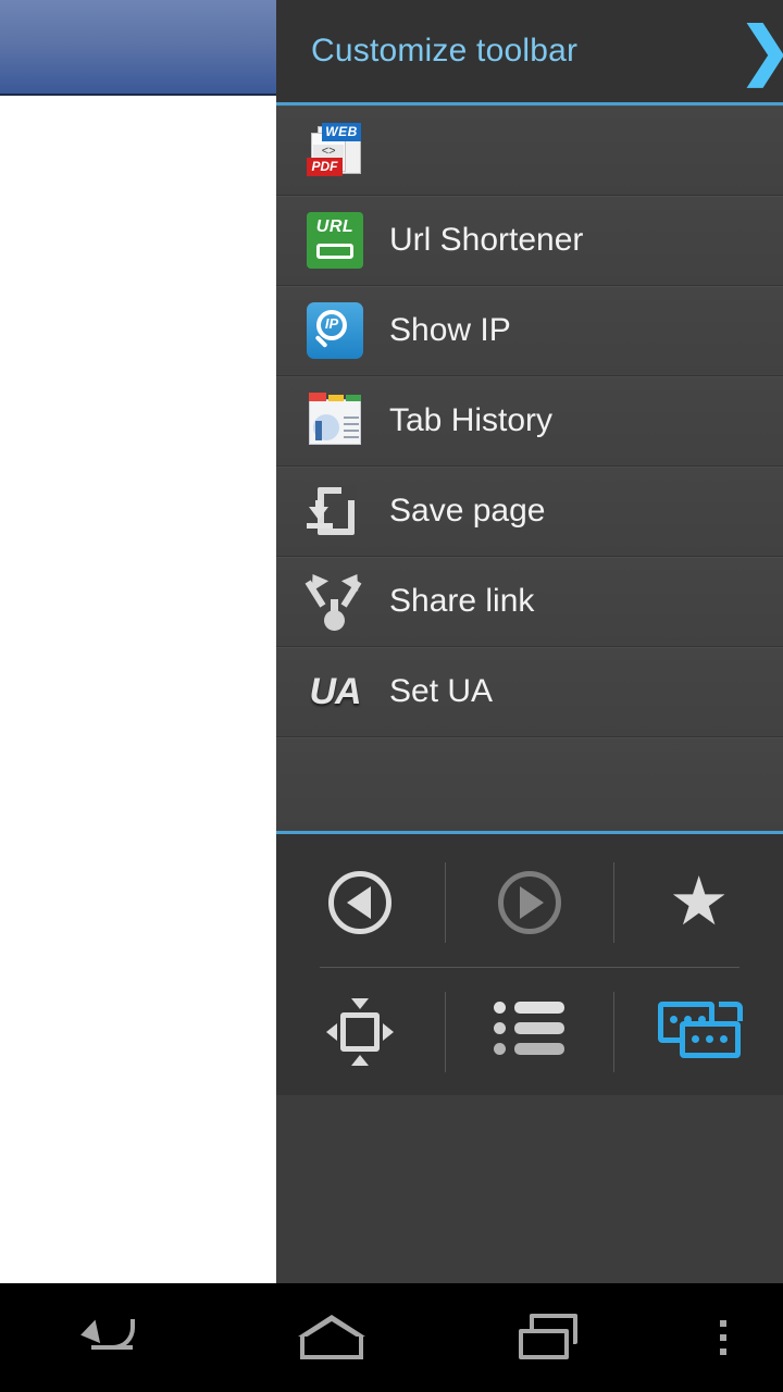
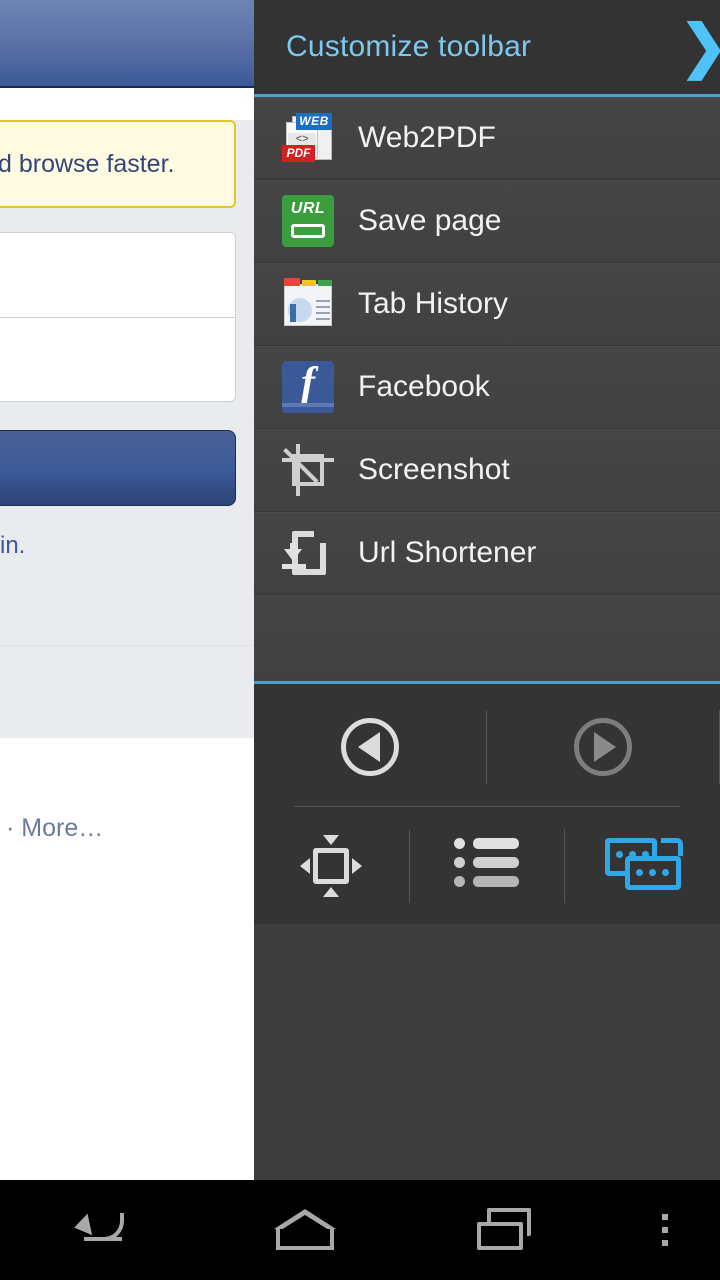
+ d browse faster.
+ in.
+ · More…
  Customize toolbar
  ❯
  WEB
  <>
  PDF
+ Web2PDF
  URL
- Url Shortener
+ Save page
- IP
- Show IP
  Tab History
+ f
+ Facebook
+ Screenshot
- Save page
+ Url Shortener
- Share link
- UA
- Set UA
- ★
